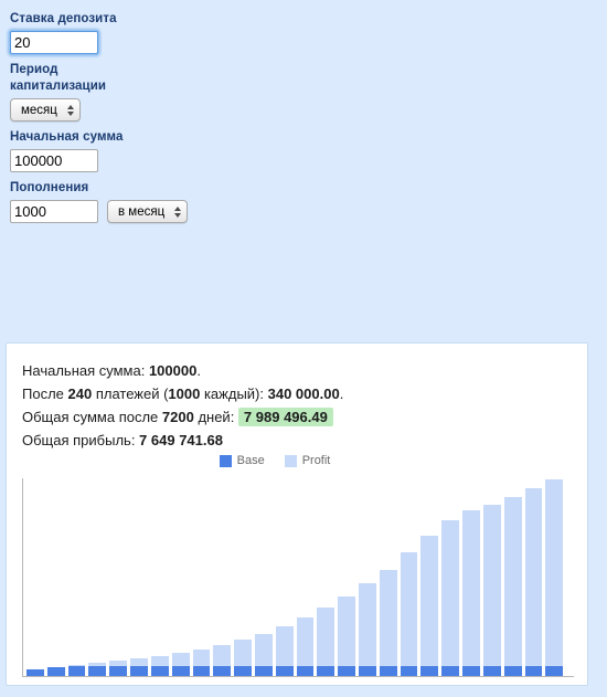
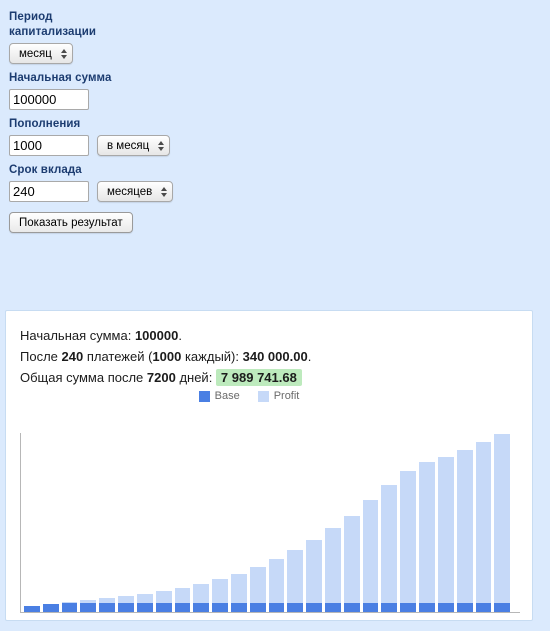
- Ставка депозита
- 20
  Период
  капитализации
  месяц
  Начальная сумма
  100000
  Пополнения
  1000
  в месяц
+ Срок вклада
+ 240
+ месяцев
+ Показать результат
  Начальная сумма: 100000.
  После 240 платежей (1000 каждый): 340 000.00.
- Общая сумма после 7200 дней: 7 989 496.49
+ Общая сумма после 7200 дней: 7 989 741.68
- Общая прибыль: 7 649 741.68
  Base
  Profit
